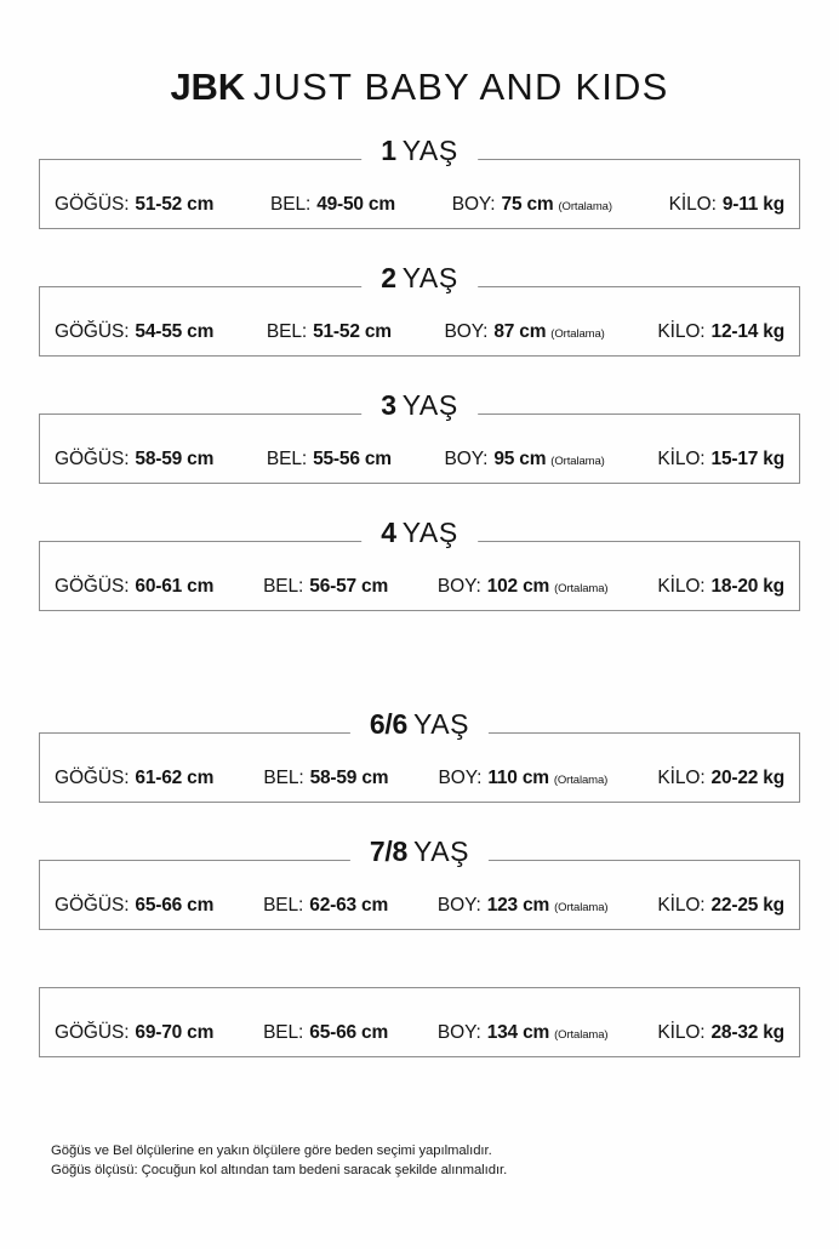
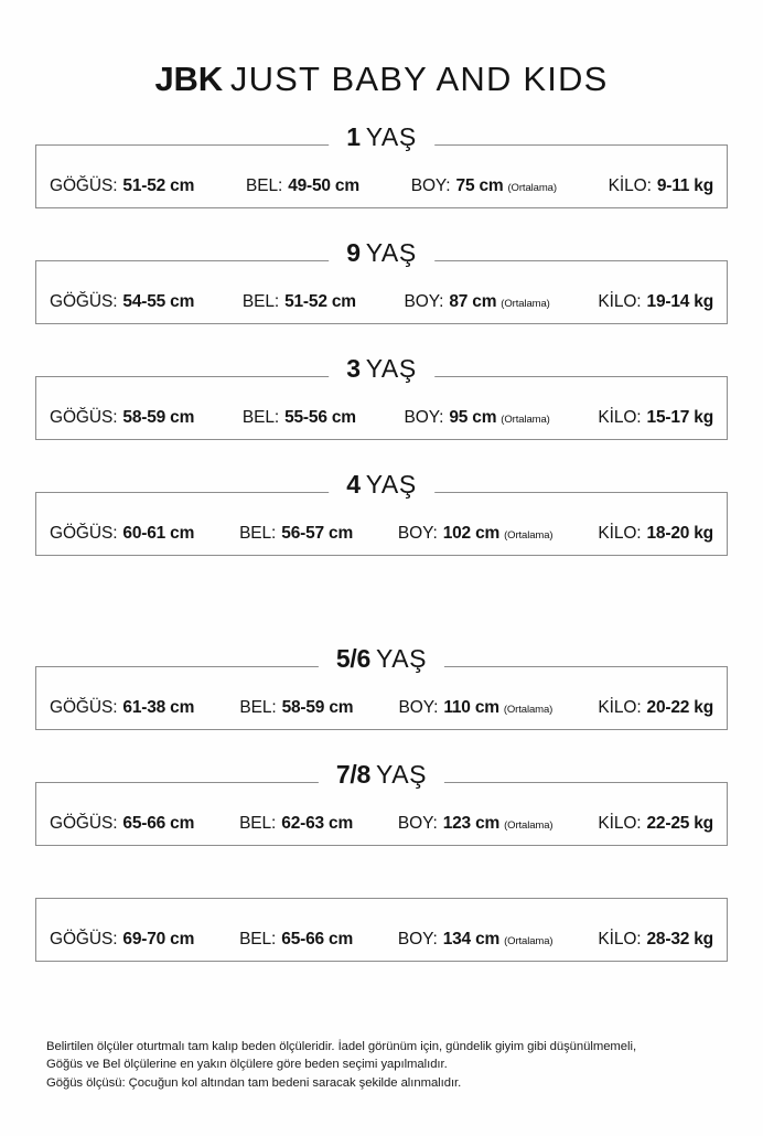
  JBK JUST BABY AND KIDS
  1 YAŞ
  GÖĞÜS:
  51-52 cm
  BEL:
  49-50 cm
  BOY:
  75 cm
  (Ortalama)
  KİLO:
  9-11 kg
- 2 YAŞ
+ 9 YAŞ
  GÖĞÜS:
  54-55 cm
  BEL:
  51-52 cm
  BOY:
  87 cm
  (Ortalama)
  KİLO:
- 12-14 kg
+ 19-14 kg
  3 YAŞ
  GÖĞÜS:
  58-59 cm
  BEL:
  55-56 cm
  BOY:
  95 cm
  (Ortalama)
  KİLO:
  15-17 kg
  4 YAŞ
  GÖĞÜS:
  60-61 cm
  BEL:
  56-57 cm
  BOY:
  102 cm
  (Ortalama)
  KİLO:
  18-20 kg
- 6/6 YAŞ
+ 5/6 YAŞ
  GÖĞÜS:
- 61-62 cm
+ 61-38 cm
  BEL:
  58-59 cm
  BOY:
  110 cm
  (Ortalama)
  KİLO:
  20-22 kg
  7/8 YAŞ
  GÖĞÜS:
  65-66 cm
  BEL:
  62-63 cm
  BOY:
  123 cm
  (Ortalama)
  KİLO:
  22-25 kg
  GÖĞÜS:
  69-70 cm
  BEL:
  65-66 cm
  BOY:
  134 cm
  (Ortalama)
  KİLO:
  28-32 kg
+ Belirtilen ölçüler oturtmalı tam kalıp beden ölçüleridir. İadel görünüm için, gündelik giyim gibi düşünülmemeli,
  Göğüs ve Bel ölçülerine en yakın ölçülere göre beden seçimi yapılmalıdır.
  Göğüs ölçüsü: Çocuğun kol altından tam bedeni saracak şekilde alınmalıdır.
